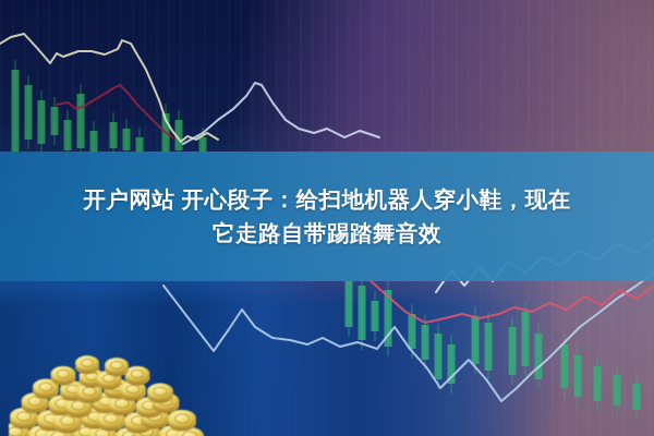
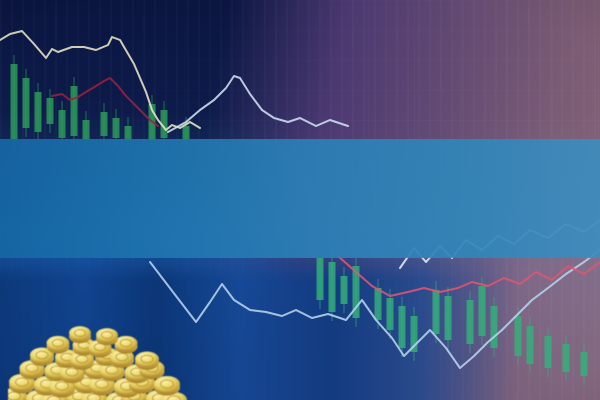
- 开户网站 开心段子：给扫地机器人穿小鞋，现在
- 它走路自带踢踏舞音效
